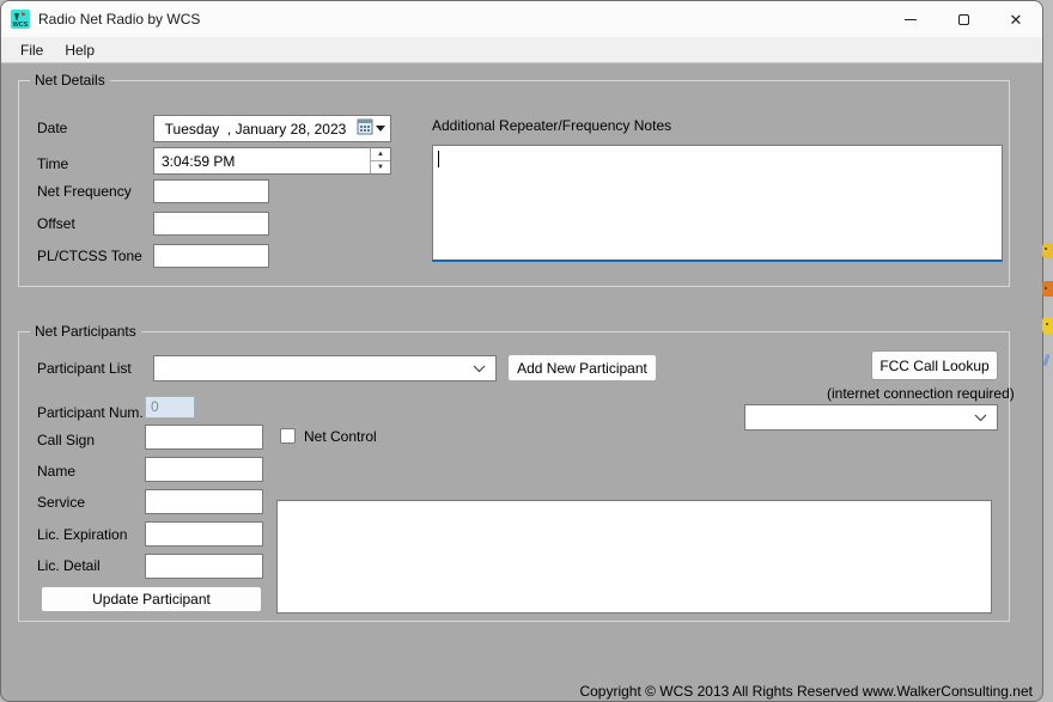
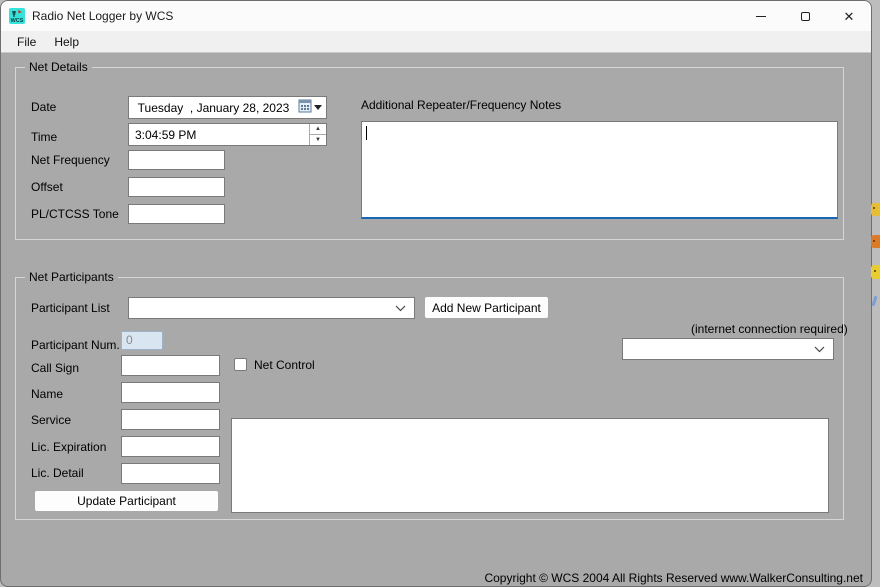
- Radio Net Radio by WCS
+ Radio Net Logger by WCS
  ✕
  File
  Help
  Net Details
  Date
  Tuesday , January 28, 2023
  Time
  3:04:59 PM
  Net Frequency
  Offset
  PL/CTCSS Tone
  Additional Repeater/Frequency Notes
  Net Participants
  Participant List
  Add New Participant
- FCC Call Lookup
  (internet connection required)
  Participant Num.
  0
  Call Sign
  Net Control
  Name
  Service
  Lic. Expiration
  Lic. Detail
  Update Participant
- Copyright © WCS 2013 All Rights Reserved www.WalkerConsulting.net
+ Copyright © WCS 2004 All Rights Reserved www.WalkerConsulting.net
